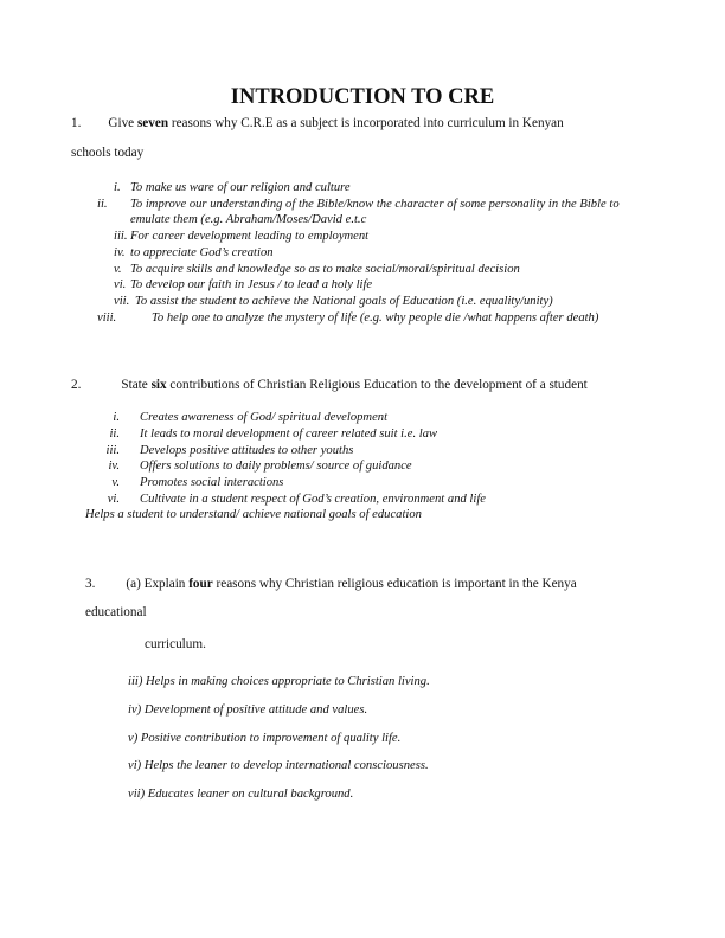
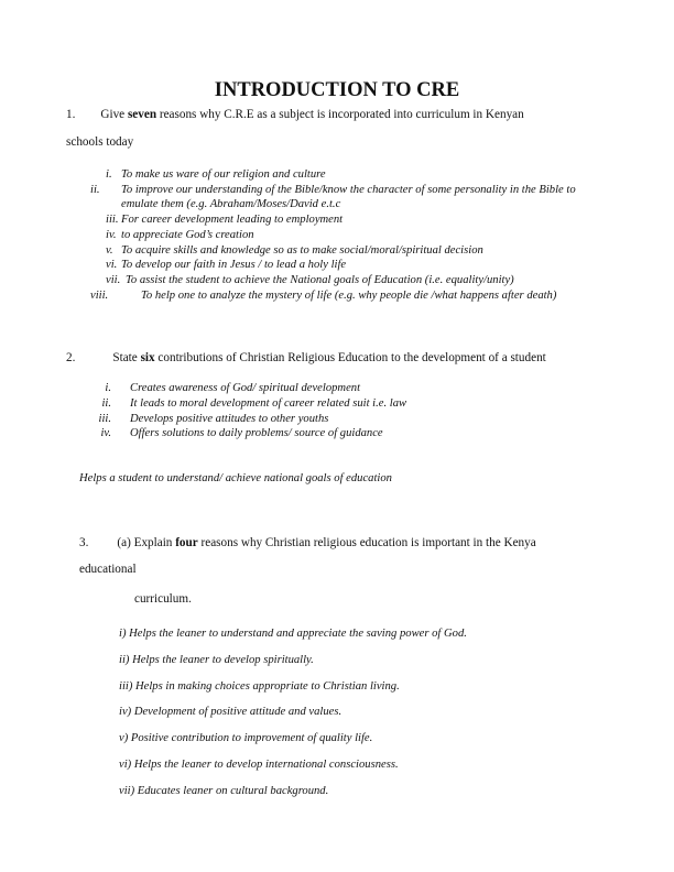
  INTRODUCTION TO CRE
  1. Give seven reasons why C.R.E as a subject is incorporated into curriculum in Kenyan
  schools today
  i. To make us ware of our religion and culture
  ii. To improve our understanding of the Bible/know the character of some personality in the Bible to emulate them (e.g. Abraham/Moses/David e.t.c
  iii. For career development leading to employment
  iv. to appreciate God’s creation
  v. To acquire skills and knowledge so as to make social/moral/spiritual decision
  vi. To develop our faith in Jesus / to lead a holy life
  vii. To assist the student to achieve the National goals of Education (i.e. equality/unity)
  viii. To help one to analyze the mystery of life (e.g. why people die /what happens after death)
  2. State six contributions of Christian Religious Education to the development of a student
  i. Creates awareness of God/ spiritual development
  ii. It leads to moral development of career related suit i.e. law
  iii. Develops positive attitudes to other youths
  iv. Offers solutions to daily problems/ source of guidance
- v. Promotes social interactions
- vi. Cultivate in a student respect of God’s creation, environment and life
  Helps a student to understand/ achieve national goals of education
  3. (a) Explain four reasons why Christian religious education is important in the Kenya
  educational
  curriculum.
+ i) Helps the leaner to understand and appreciate the saving power of God.
+ ii) Helps the leaner to develop spiritually.
  iii) Helps in making choices appropriate to Christian living.
  iv) Development of positive attitude and values.
  v) Positive contribution to improvement of quality life.
  vi) Helps the leaner to develop international consciousness.
  vii) Educates leaner on cultural background.
